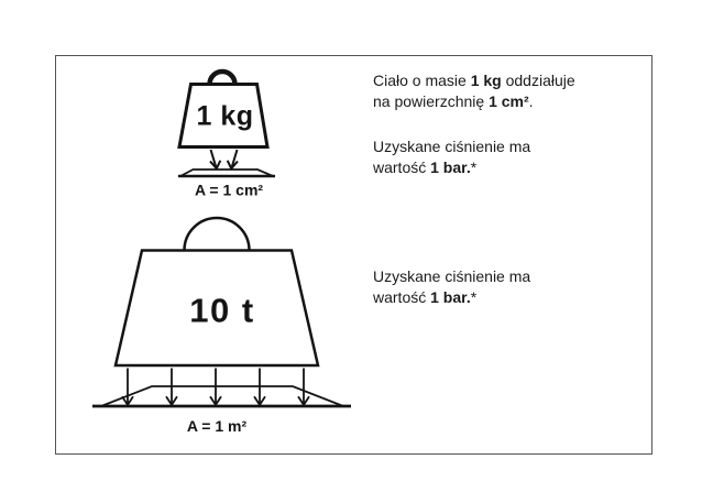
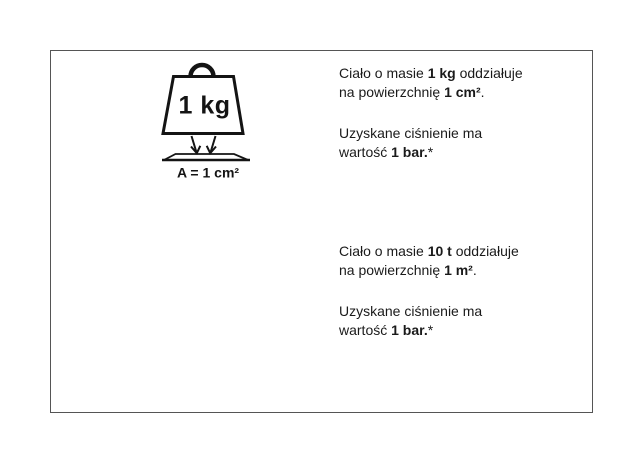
  1 kg
  A = 1 cm²
- 10 t
- A = 1 m²
  Ciało o masie 1 kg oddziałuje
  na powierzchnię 1 cm².
  Uzyskane ciśnienie ma
  wartość 1 bar.*
+ Ciało o masie 10 t oddziałuje
+ na powierzchnię 1 m².
  Uzyskane ciśnienie ma
  wartość 1 bar.*
